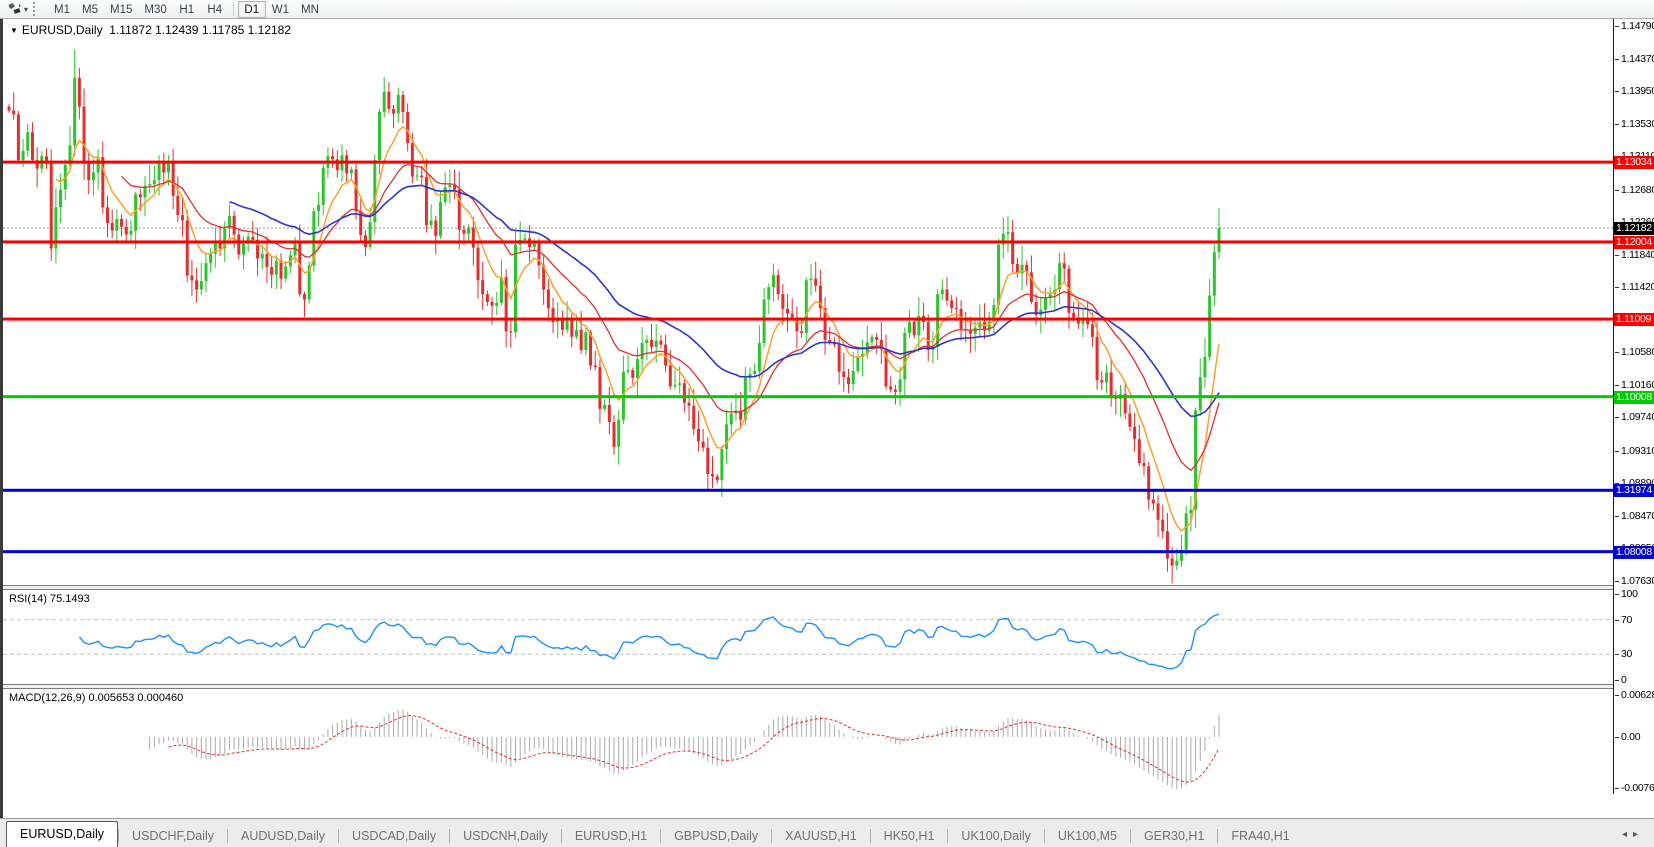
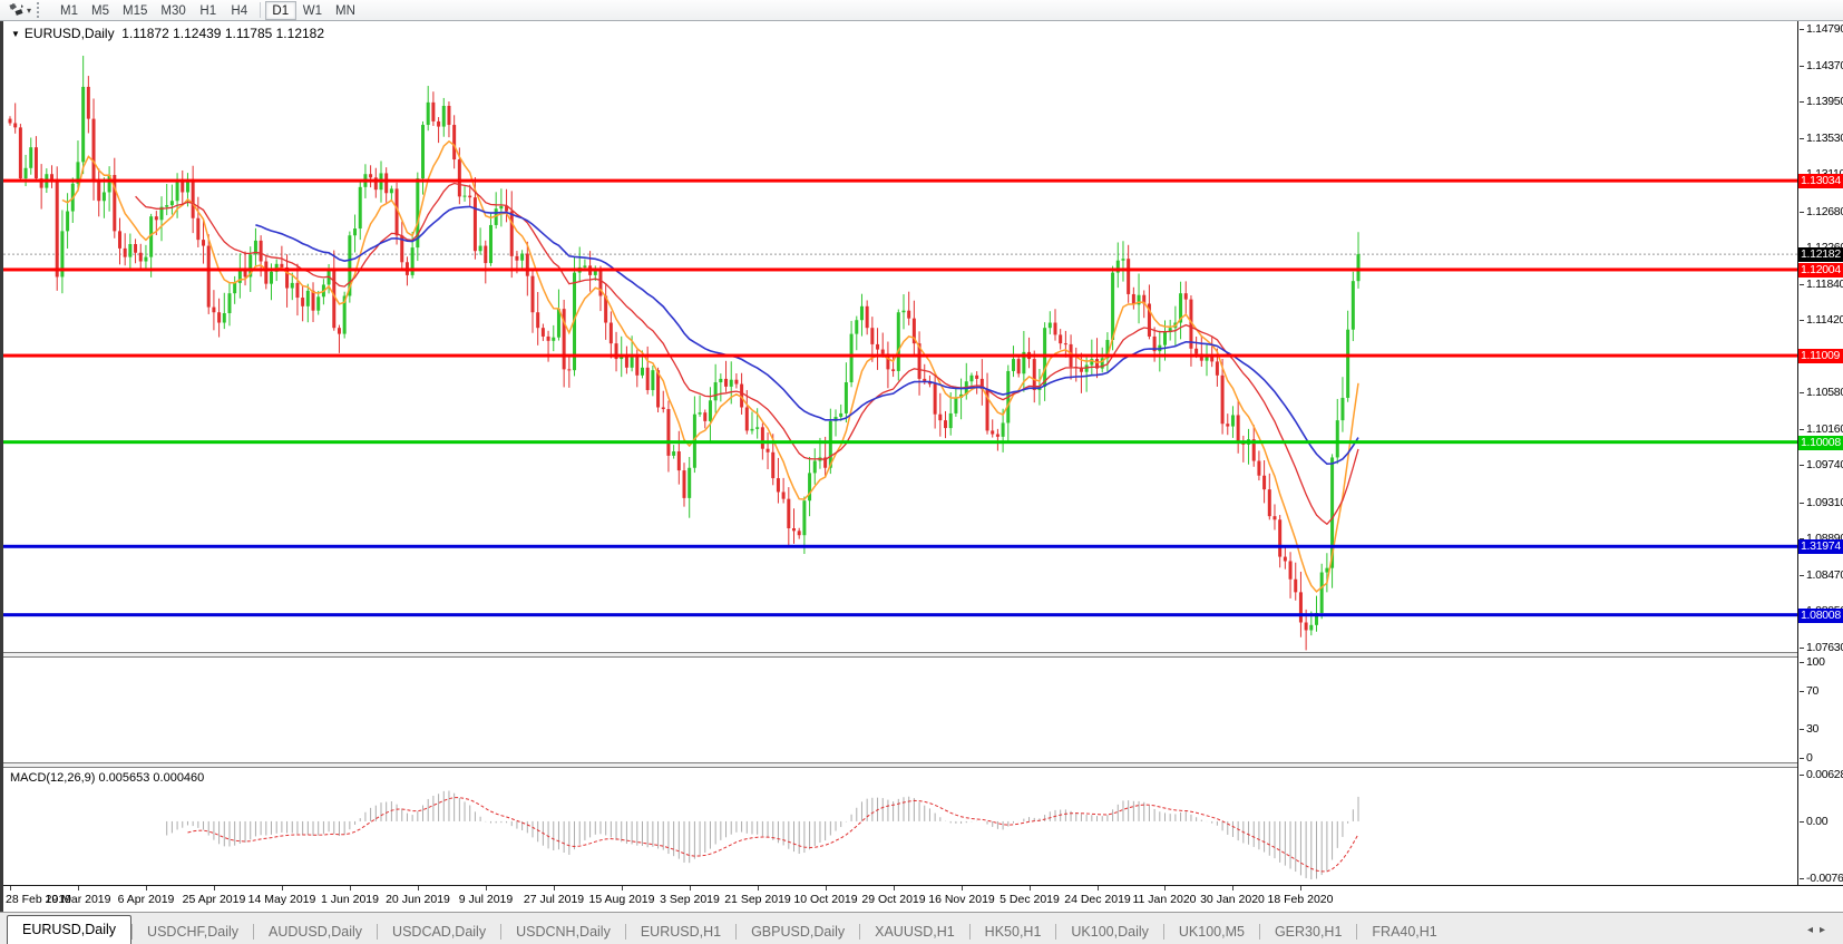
  ▾
  M1
  M5
  M15
  M30
  H1
  H4
  D1
  W1
  MN
  ▼ EURUSD,Daily 1.11872 1.12439 1.11785 1.12182
- RSI(14) 75.1493
  MACD(12,26,9) 0.005653 0.000460
  1.1479
  1.1437
  1.1395
  1.1353
  1.1268
  1.11840
  1.11420
  1.1058
  1.1016
  1.0974
  1.0931
  1.0847
  1.0763
  1.13034
  1.12004
  1.11009
  1.10008
  1.31974
  1.08008
  1.12182
  100
  70
  30
  0
  0.0062
  0.00
  -0.0076
+ 28 Feb 2019
+ 19 Mar 2019
+ 6 Apr 2019
+ 25 Apr 2019
+ 14 May 2019
+ 1 Jun 2019
+ 20 Jun 2019
+ 9 Jul 2019
+ 27 Jul 2019
+ 15 Aug 2019
+ 3 Sep 2019
+ 21 Sep 2019
+ 10 Oct 2019
+ 29 Oct 2019
+ 16 Nov 2019
+ 5 Dec 2019
+ 24 Dec 2019
+ 11 Jan 2020
+ 30 Jan 2020
+ 18 Feb 2020
  EURUSD,Daily
  USDCHF,Daily
  AUDUSD,Daily
  USDCAD,Daily
  USDCNH,Daily
  EURUSD,H1
  GBPUSD,Daily
  XAUUSD,H1
  HK50,H1
  UK100,Daily
  UK100,M5
  GER30,H1
  FRA40,H1
  ◂▸
